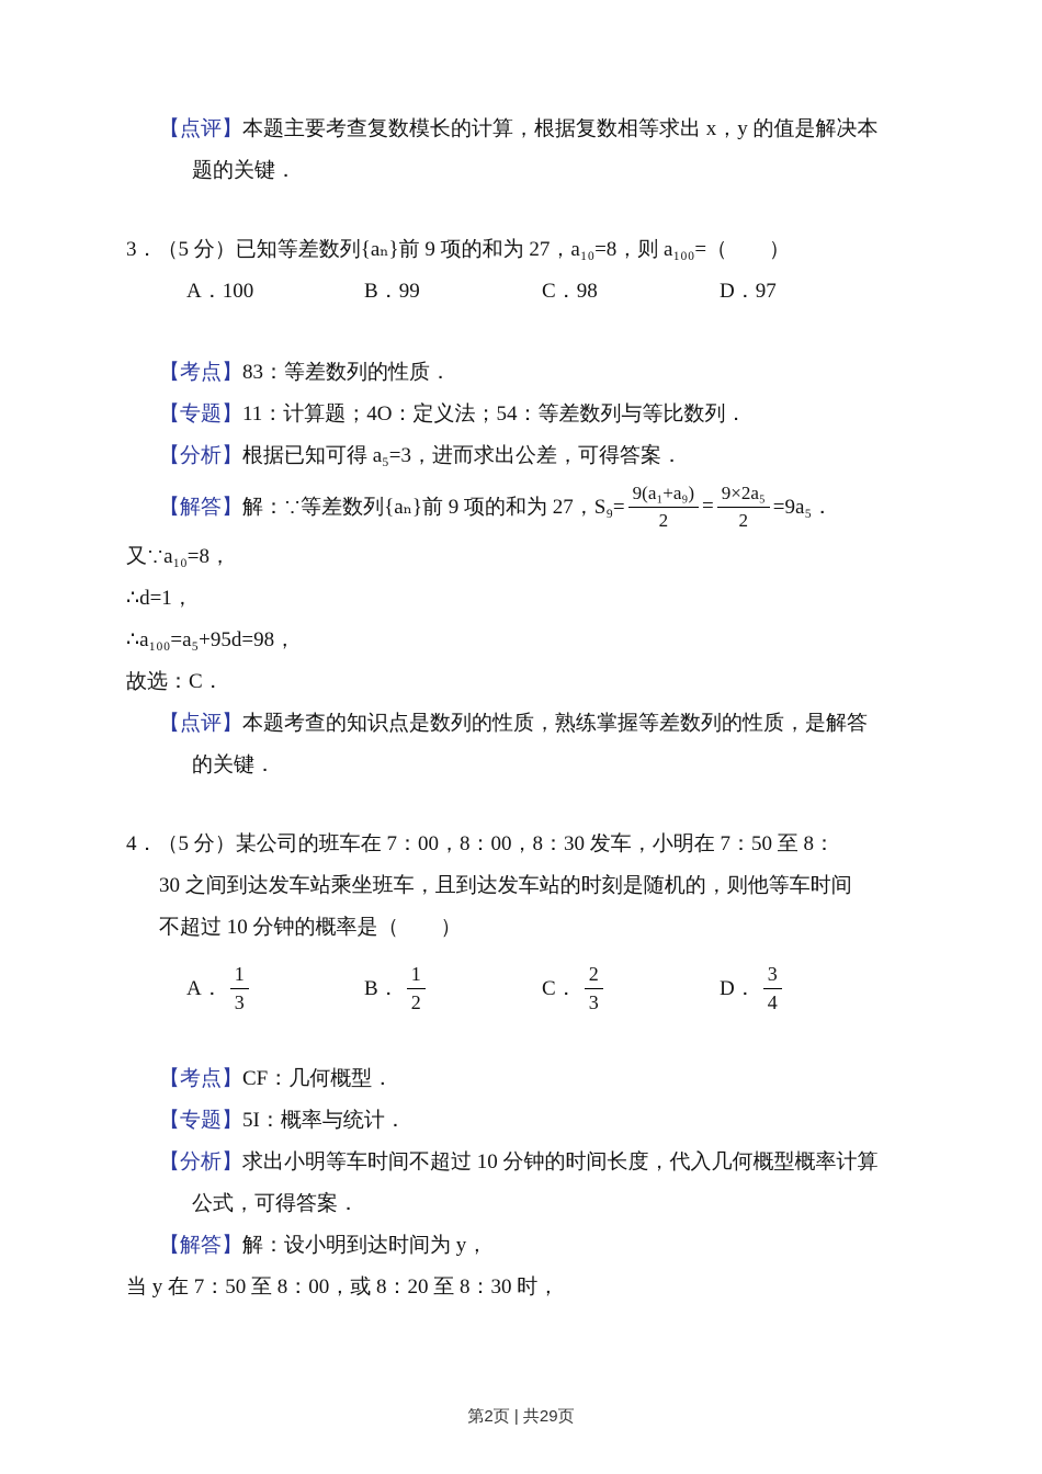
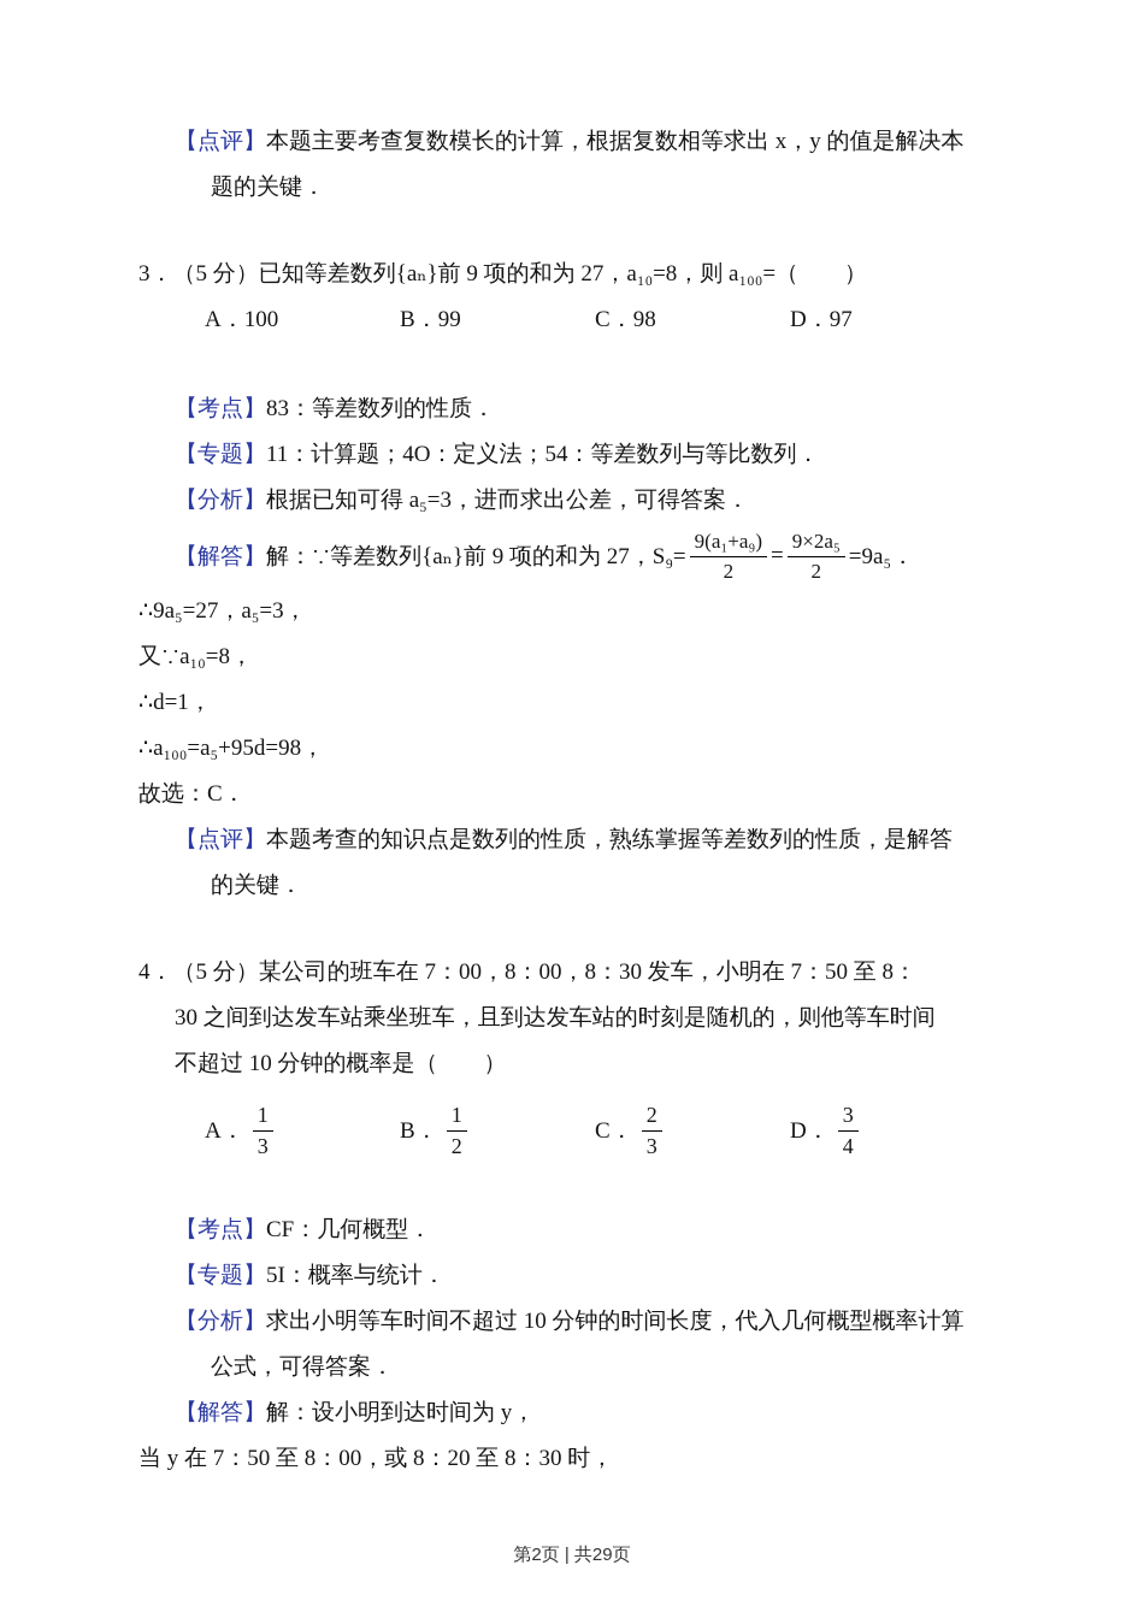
  【点评】本题主要考查复数模长的计算，根据复数相等求出 x，y 的值是解决本
  题的关键．
  3．（5 分）已知等差数列{aₙ}前 9 项的和为 27，a₁₀=8，则 a₁₀₀=（ ）
  A．100
  B．99
  C．98
  D．97
  【考点】83：等差数列的性质．
  【专题】11：计算题；4O：定义法；54：等差数列与等比数列．
  【分析】根据已知可得 a₅=3，进而求出公差，可得答案．
  【解答】
  解：∵等差数列{aₙ}前 9 项的和为 27，S₉=
  9(a₁+a₉)
  2
  =
  9×2a₅
  2
  =9a₅．
+ ∴9a₅=27，a₅=3，
  又∵a₁₀=8，
  ∴d=1，
  ∴a₁₀₀=a₅+95d=98，
  故选：C．
  【点评】本题考查的知识点是数列的性质，熟练掌握等差数列的性质，是解答
  的关键．
  4．（5 分）某公司的班车在 7：00，8：00，8：30 发车，小明在 7：50 至 8：
  30 之间到达发车站乘坐班车，且到达发车站的时刻是随机的，则他等车时间
  不超过 10 分钟的概率是（ ）
  A．
  1
  3
  B．
  1
  2
  C．
  2
  3
  D．
  3
  4
  【考点】CF：几何概型．
  【专题】5I：概率与统计．
  【分析】求出小明等车时间不超过 10 分钟的时间长度，代入几何概型概率计算
  公式，可得答案．
  【解答】解：设小明到达时间为 y，
  当 y 在 7：50 至 8：00，或 8：20 至 8：30 时，
  第2页 | 共29页
